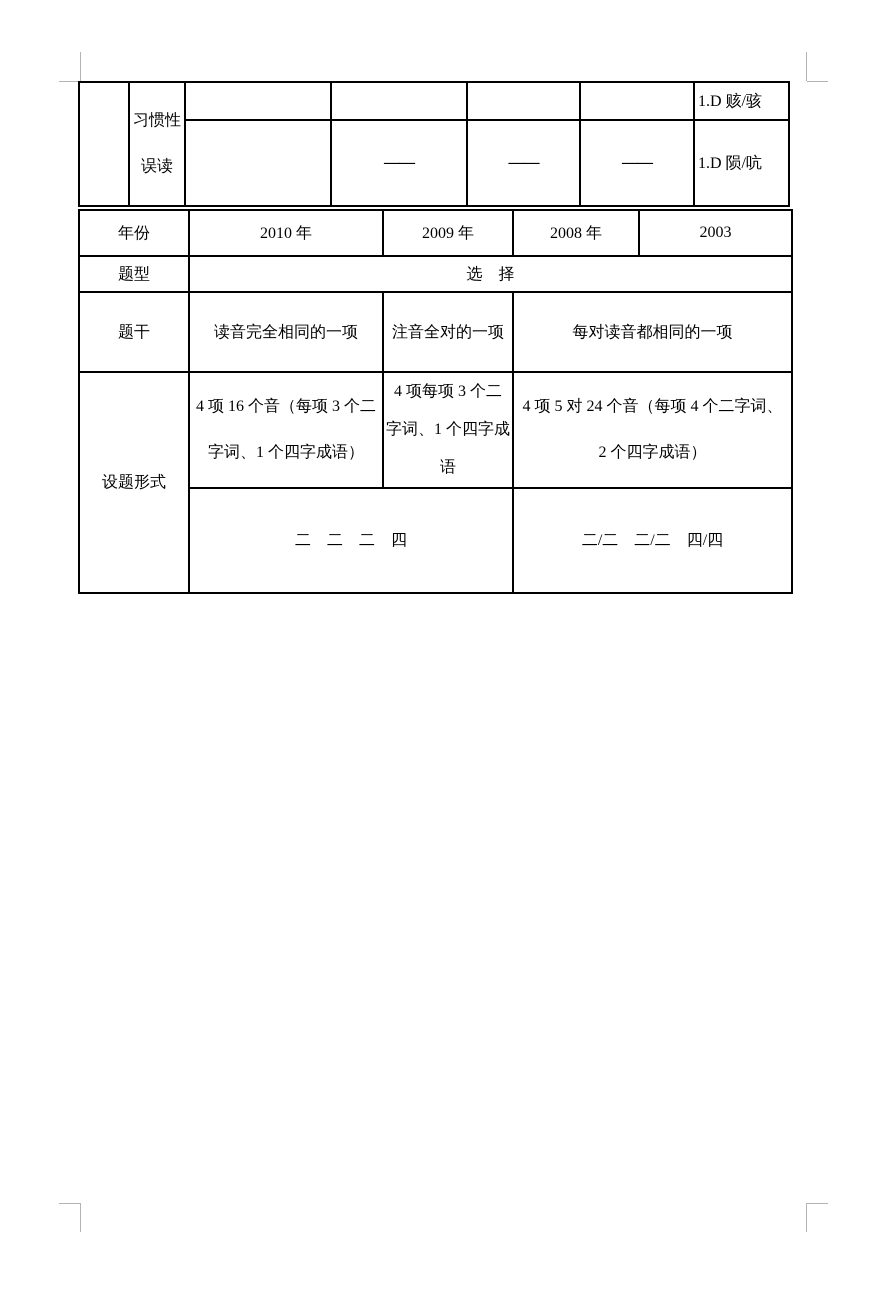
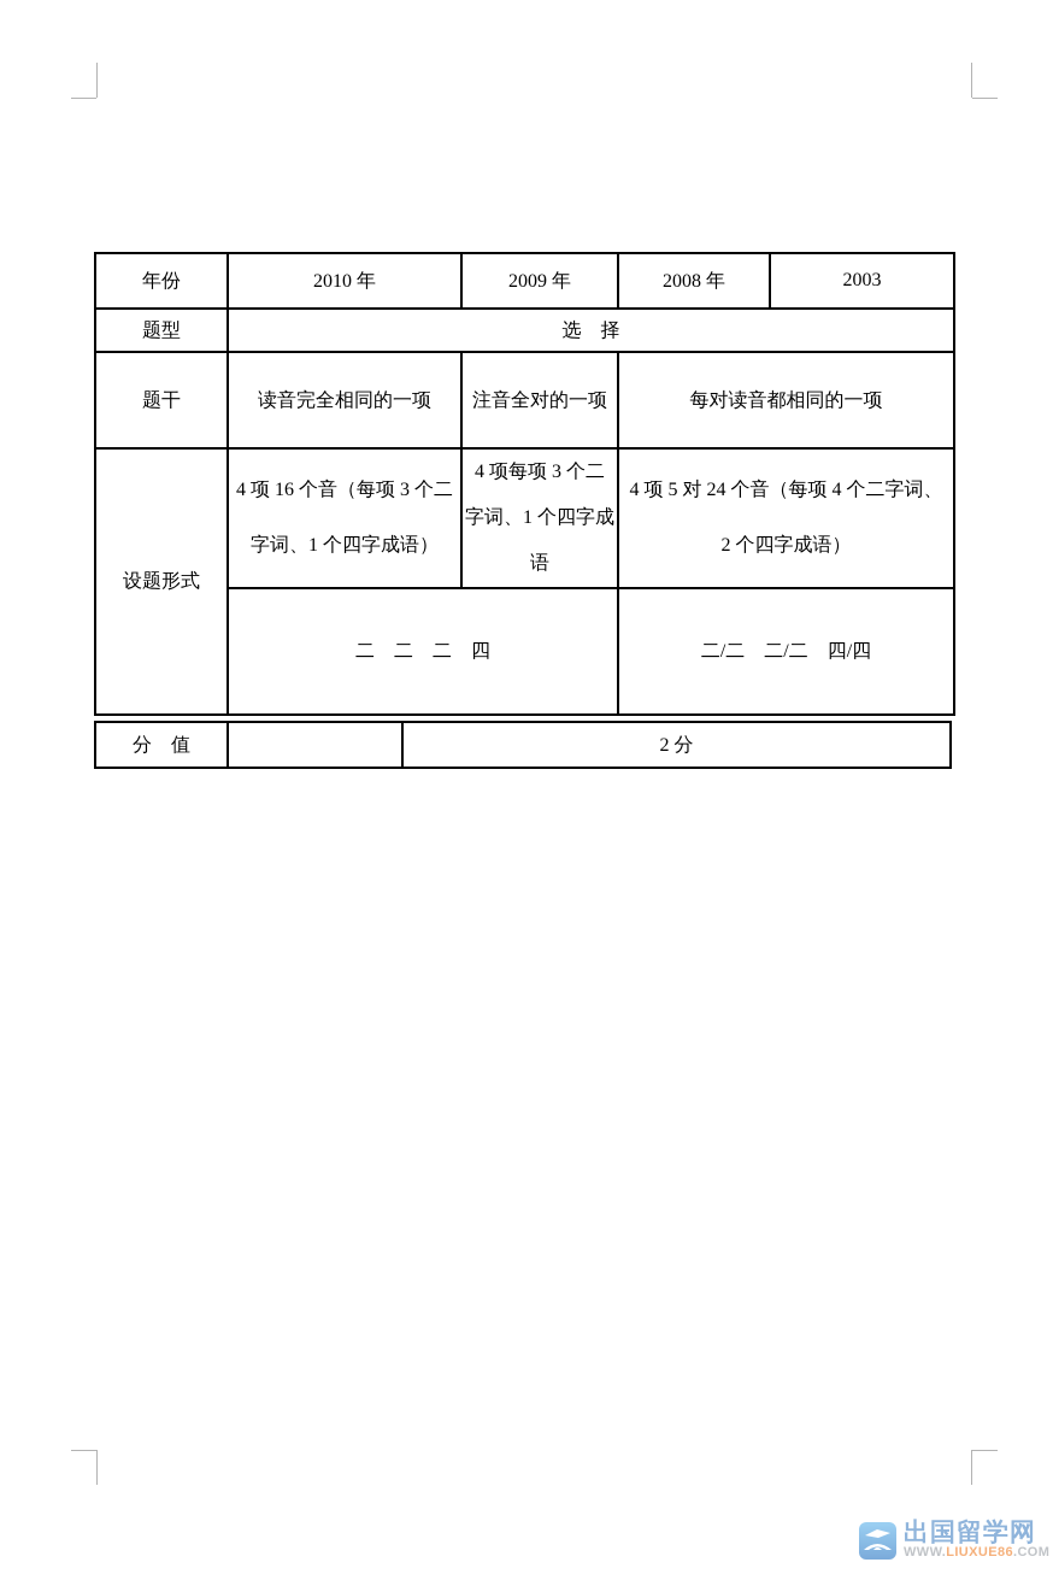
- 	习惯性误读					1.D 赅/骇
- 	——	——	——	1.D 陨/吭
  年份	2010 年	2009 年	2008 年	2003
  题型	选 择
  题干	读音完全相同的一项	注音全对的一项	每对读音都相同的一项
  设题形式	4 项 16 个音（每项 3 个二字词、1 个四字成语）	4 项每项 3 个二字词、1 个四字成语	4 项 5 对 24 个音（每项 4 个二字词、2 个四字成语）
  二 二 二 四	二/二 二/二 四/四
+ 分 值		2 分
+ 出国留学网
+ WWW.LIUXUE86.COM
